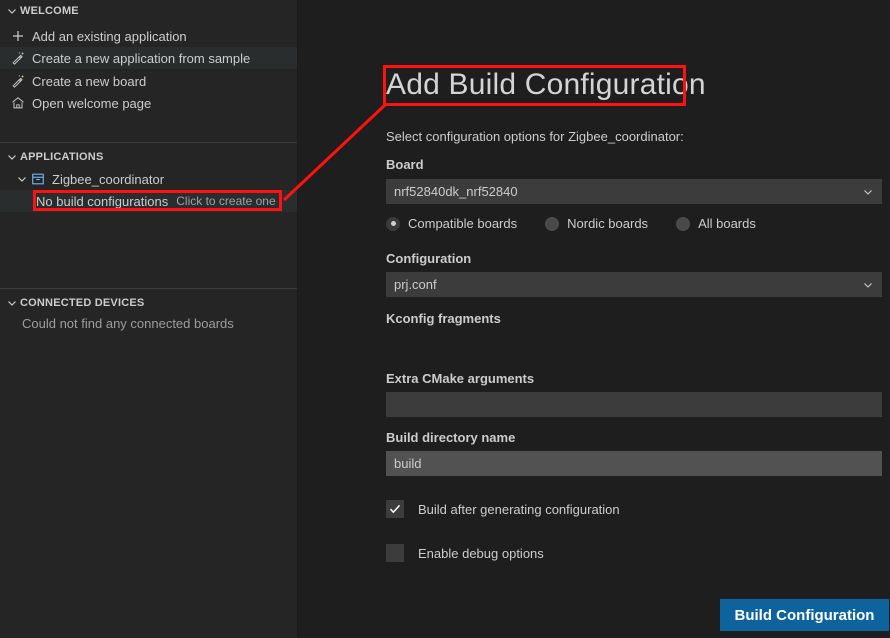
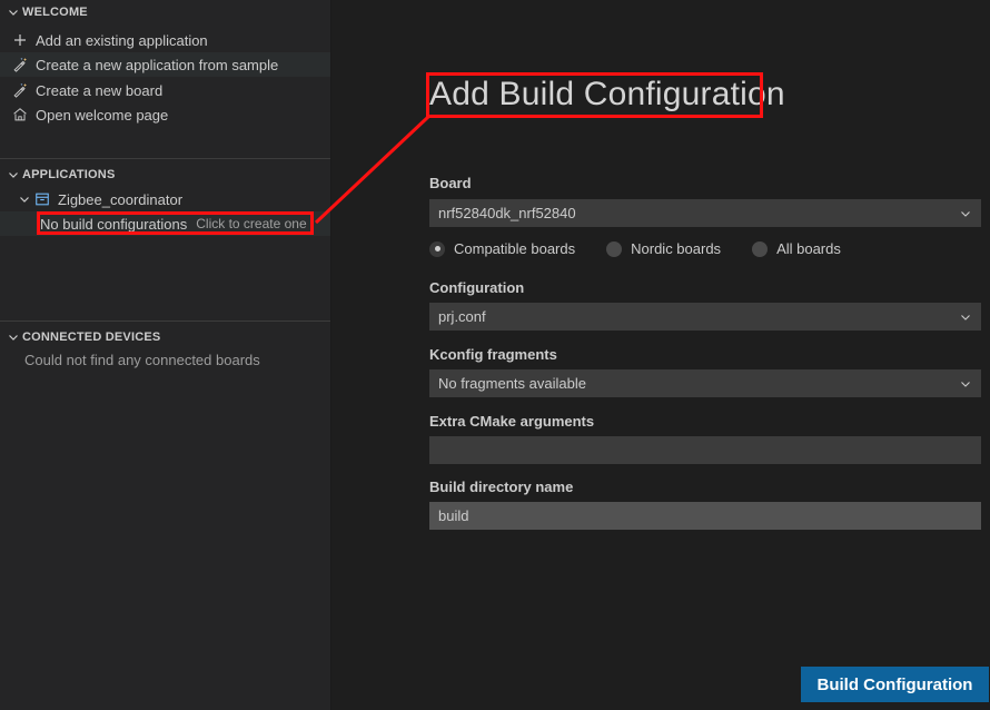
  WELCOME
  Add an existing application
  Create a new application from sample
  Create a new board
  Open welcome page
  APPLICATIONS
  Zigbee_coordinator
  No build configurations
  Click to create one
  CONNECTED DEVICES
  Could not find any connected boards
  Add Build Configuration
- Select configuration options for Zigbee_coordinator:
  Board
  nrf52840dk_nrf52840
  Compatible boards
  Nordic boards
  All boards
  Configuration
  prj.conf
  Kconfig fragments
+ No fragments available
  Extra CMake arguments
  Build directory name
  build
- Build after generating configuration
- Enable debug options
  Build Configuration
